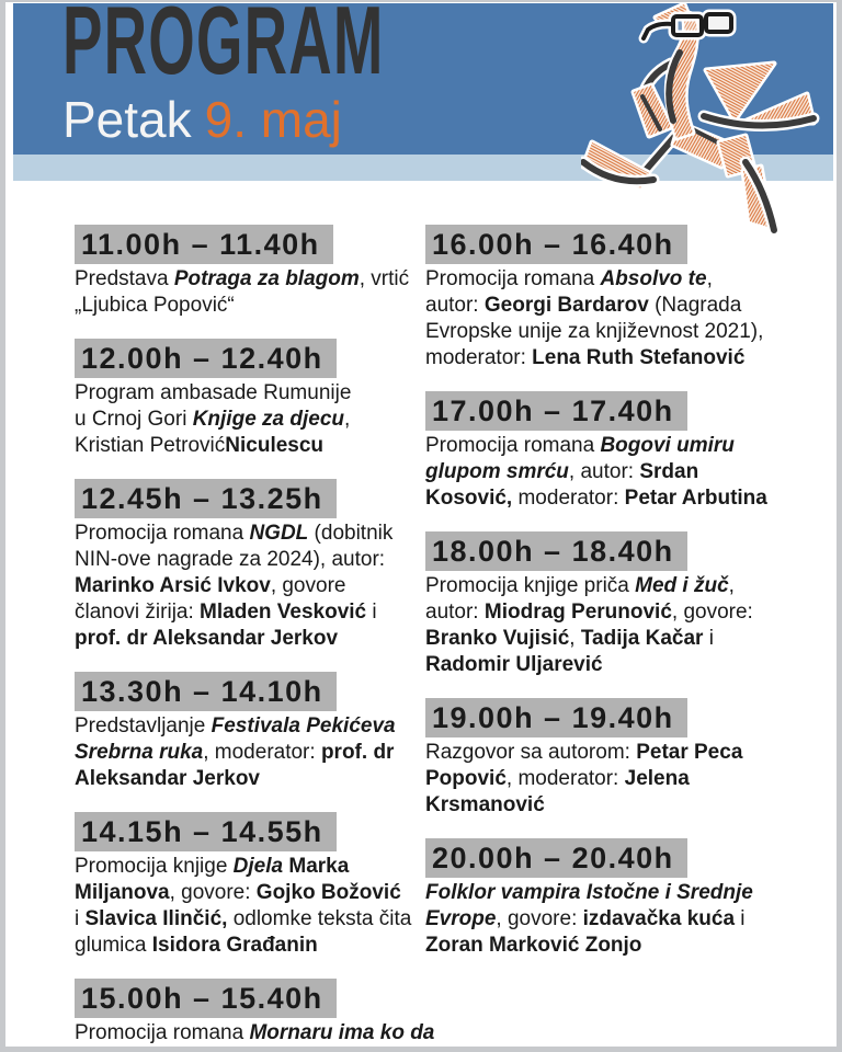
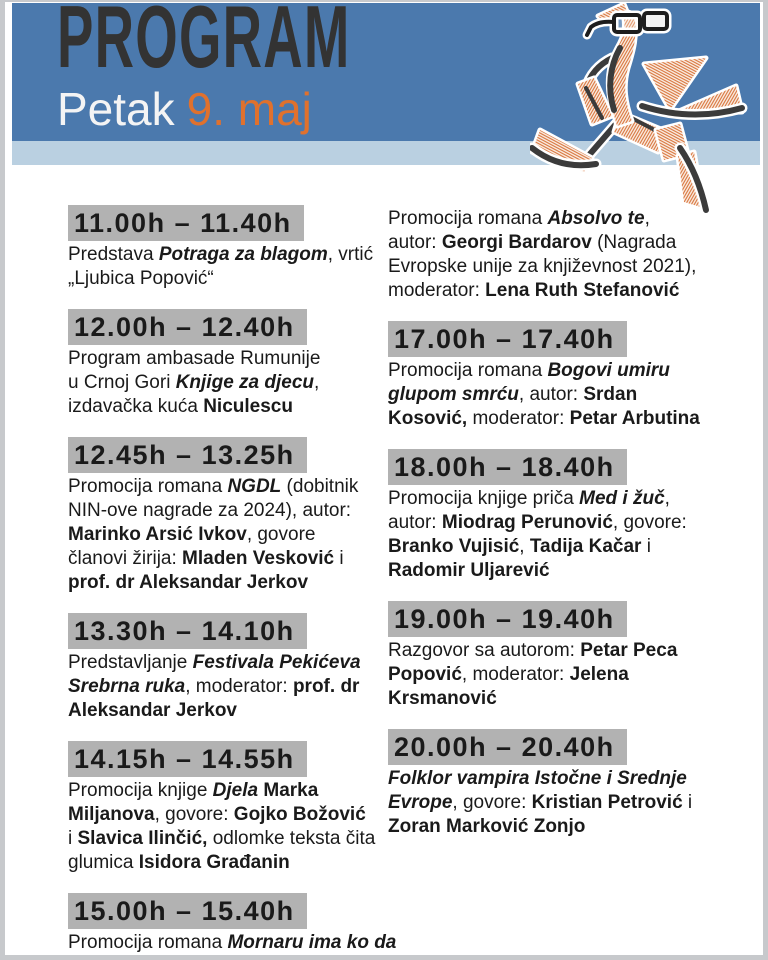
  PROGRAM
  Petak 9. maj
  11.00h – 11.40h
  Predstava Potraga za blagom, vrtić
  „Ljubica Popović“
  12.00h – 12.40h
  Program ambasade Rumunije
  u Crnoj Gori Knjige za djecu,
- Kristian PetrovićNiculescu
+ izdavačka kuća Niculescu
  12.45h – 13.25h
  Promocija romana NGDL (dobitnik
  NIN-ove nagrade za 2024), autor:
  Marinko Arsić Ivkov, govore
  članovi žirija: Mladen Vesković i
  prof. dr Aleksandar Jerkov
  13.30h – 14.10h
  Predstavljanje Festivala Pekićeva
  Srebrna ruka, moderator: prof. dr
  Aleksandar Jerkov
  14.15h – 14.55h
  Promocija knjige Djela Marka
  Miljanova, govore: Gojko Božović
  i Slavica Ilinčić, odlomke teksta čita
  glumica Isidora Građanin
  15.00h – 15.40h
  Promocija romana Mornaru ima ko da
- 16.00h – 16.40h
  Promocija romana Absolvo te,
  autor: Georgi Bardarov (Nagrada
  Evropske unije za književnost 2021),
  moderator: Lena Ruth Stefanović
  17.00h – 17.40h
  Promocija romana Bogovi umiru
  glupom smrću, autor: Srdan
  Kosović, moderator: Petar Arbutina
  18.00h – 18.40h
  Promocija knjige priča Med i žuč,
  autor: Miodrag Perunović, govore:
  Branko Vujisić, Tadija Kačar i
  Radomir Uljarević
  19.00h – 19.40h
  Razgovor sa autorom: Petar Peca
  Popović, moderator: Jelena
  Krsmanović
  20.00h – 20.40h
  Folklor vampira Istočne i Srednje
- Evrope, govore: izdavačka kuća i
+ Evrope, govore: Kristian Petrović i
  Zoran Marković Zonjo
